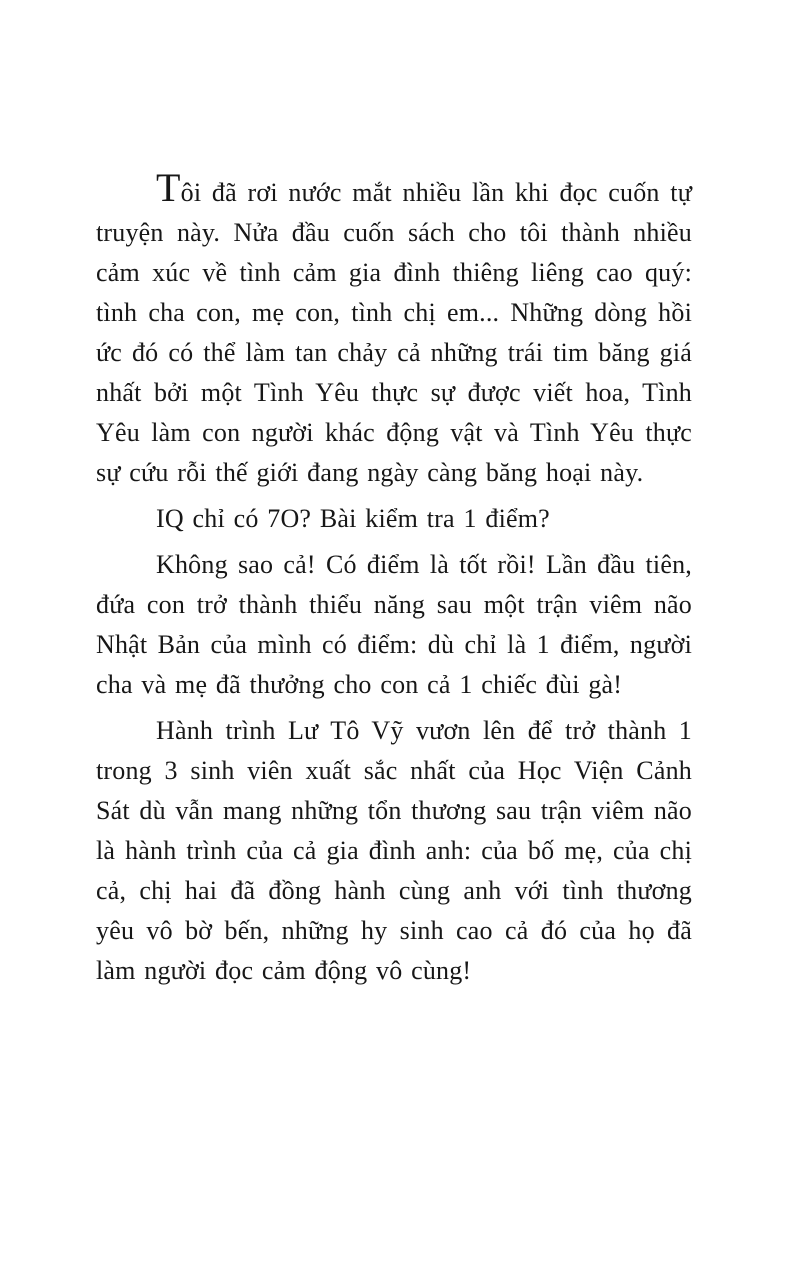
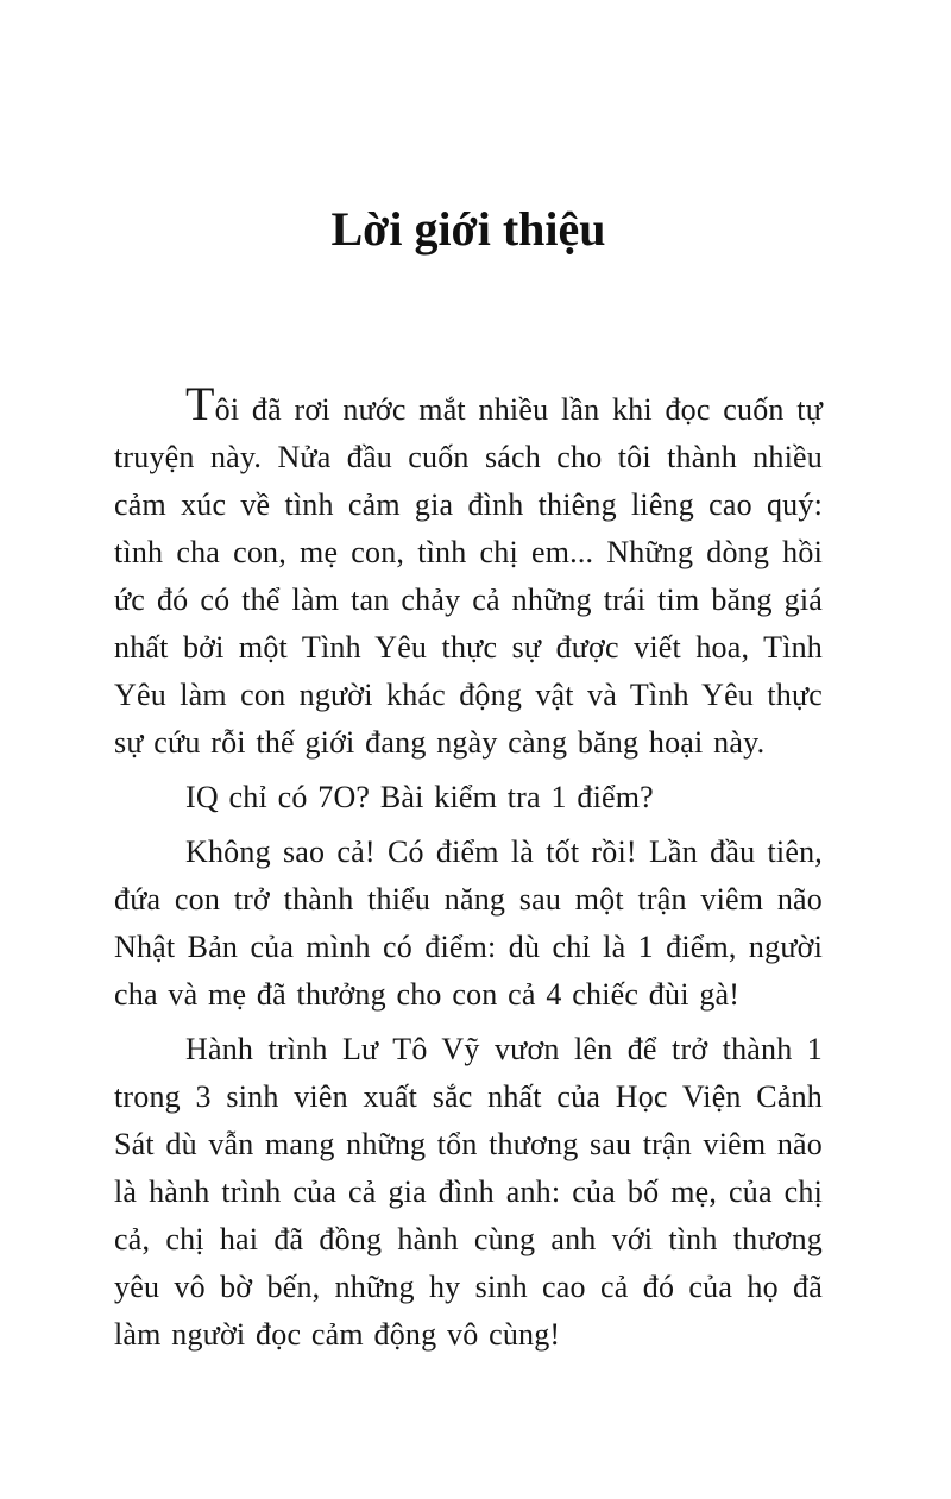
+ Lời giới thiệu
  Tôi đã rơi nước mắt nhiều lần khi đọc cuốn tự truyện này. Nửa đầu cuốn sách cho tôi thành nhiều cảm xúc về tình cảm gia đình thiêng liêng cao quý: tình cha con, mẹ con, tình chị em... Những dòng hồi ức đó có thể làm tan chảy cả những trái tim băng giá nhất bởi một Tình Yêu thực sự được viết hoa, Tình Yêu làm con người khác động vật và Tình Yêu thực sự cứu rỗi thế giới đang ngày càng băng hoại này.
  IQ chỉ có 7O? Bài kiểm tra 1 điểm?
- Không sao cả! Có điểm là tốt rồi! Lần đầu tiên, đứa con trở thành thiểu năng sau một trận viêm não Nhật Bản của mình có điểm: dù chỉ là 1 điểm, người cha và mẹ đã thưởng cho con cả 1 chiếc đùi gà!
+ Không sao cả! Có điểm là tốt rồi! Lần đầu tiên, đứa con trở thành thiểu năng sau một trận viêm não Nhật Bản của mình có điểm: dù chỉ là 1 điểm, người cha và mẹ đã thưởng cho con cả 4 chiếc đùi gà!
  Hành trình Lư Tô Vỹ vươn lên để trở thành 1 trong 3 sinh viên xuất sắc nhất của Học Viện Cảnh Sát dù vẫn mang những tổn thương sau trận viêm não là hành trình của cả gia đình anh: của bố mẹ, của chị cả, chị hai đã đồng hành cùng anh với tình thương yêu vô bờ bến, những hy sinh cao cả đó của họ đã làm người đọc cảm động vô cùng!
